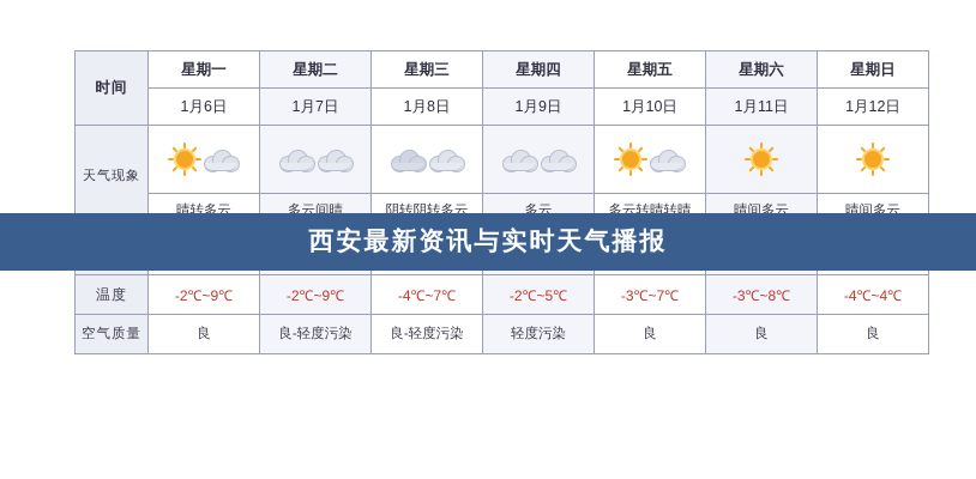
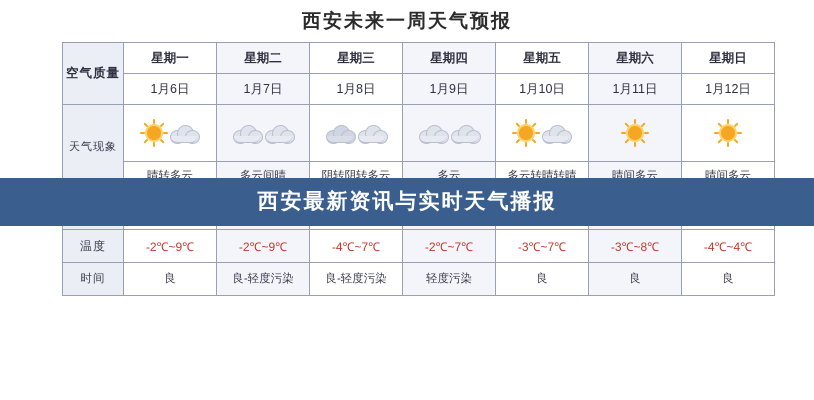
+ 西安未来一周天气预报
- 时间	星期一	星期二	星期三	星期四	星期五	星期六	星期日
+ 空气质量	星期一	星期二	星期三	星期四	星期五	星期六	星期日
  1月6日	1月7日	1月8日	1月9日	1月10日	1月11日	1月12日
  天气现象
  晴转多云	多云间晴	阴转阴转多云	多云	多云转晴转晴	晴间多云	晴间多云
- 温度	-2℃~9℃	-2℃~9℃	-4℃~7℃	-2℃~5℃	-3℃~7℃	-3℃~8℃	-4℃~4℃
+ 温度	-2℃~9℃	-2℃~9℃	-4℃~7℃	-2℃~7℃	-3℃~7℃	-3℃~8℃	-4℃~4℃
- 空气质量	良	良-轻度污染	良-轻度污染	轻度污染	良	良	良
+ 时间	良	良-轻度污染	良-轻度污染	轻度污染	良	良	良
  西安最新资讯与实时天气播报
